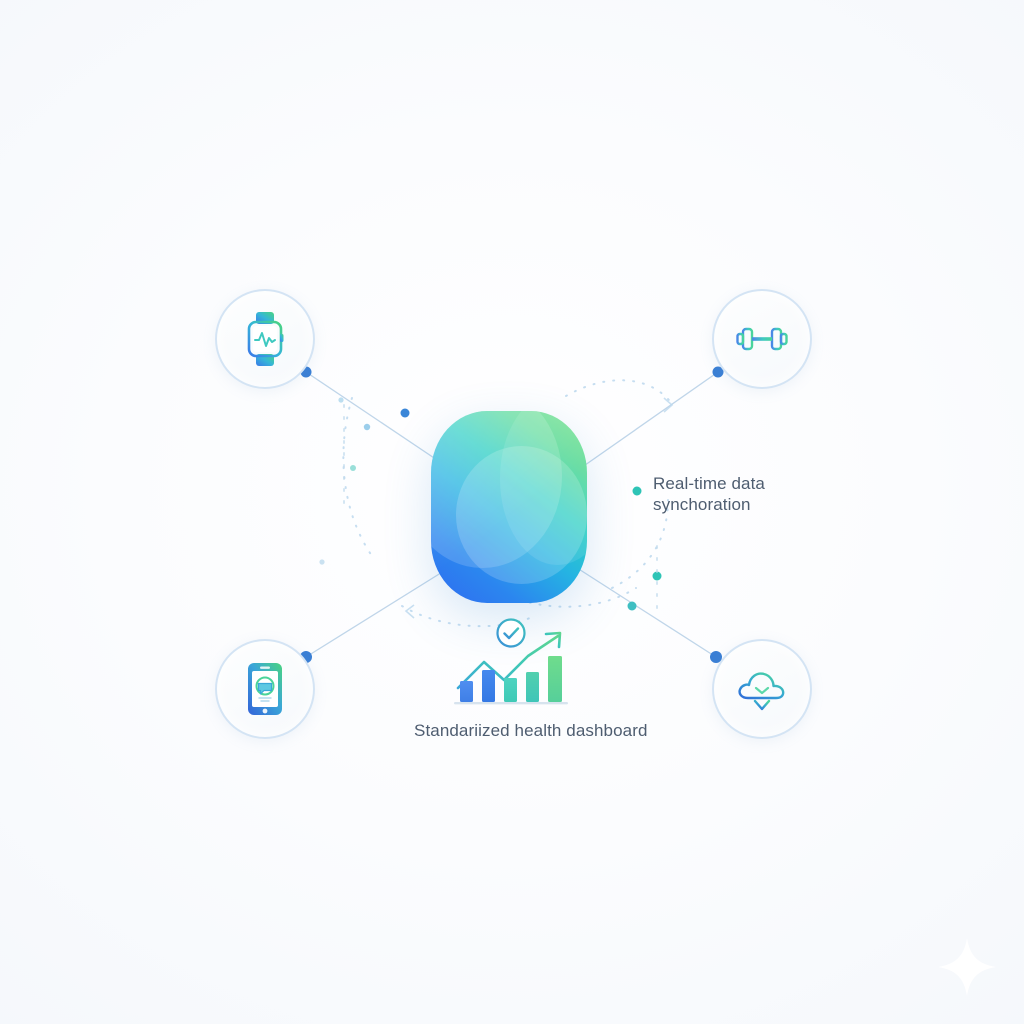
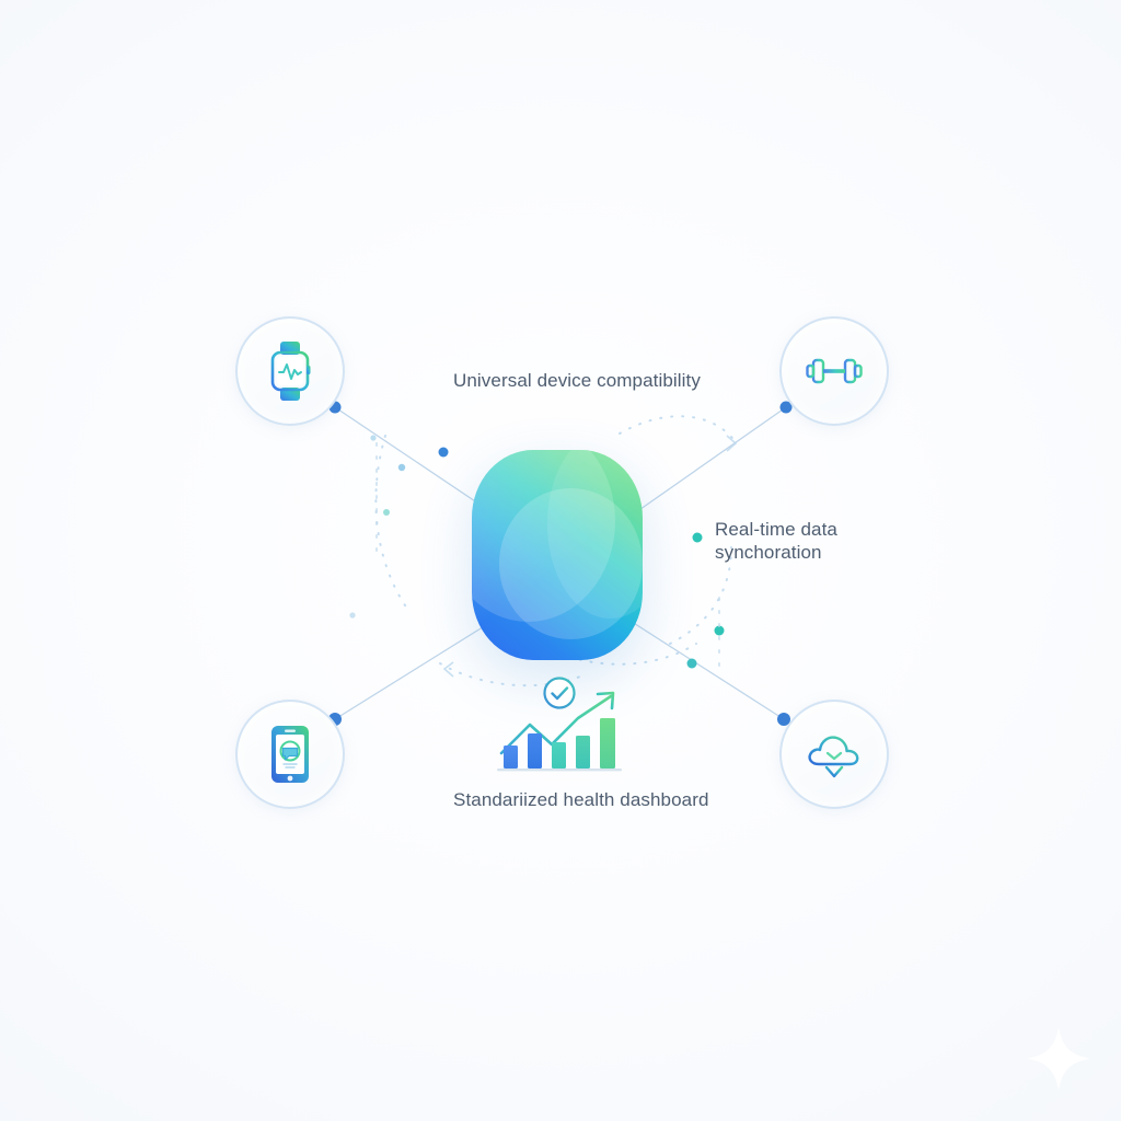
+ Universal device compatibility
  Real-time data
  synchoration
  Standariized health dashboard
